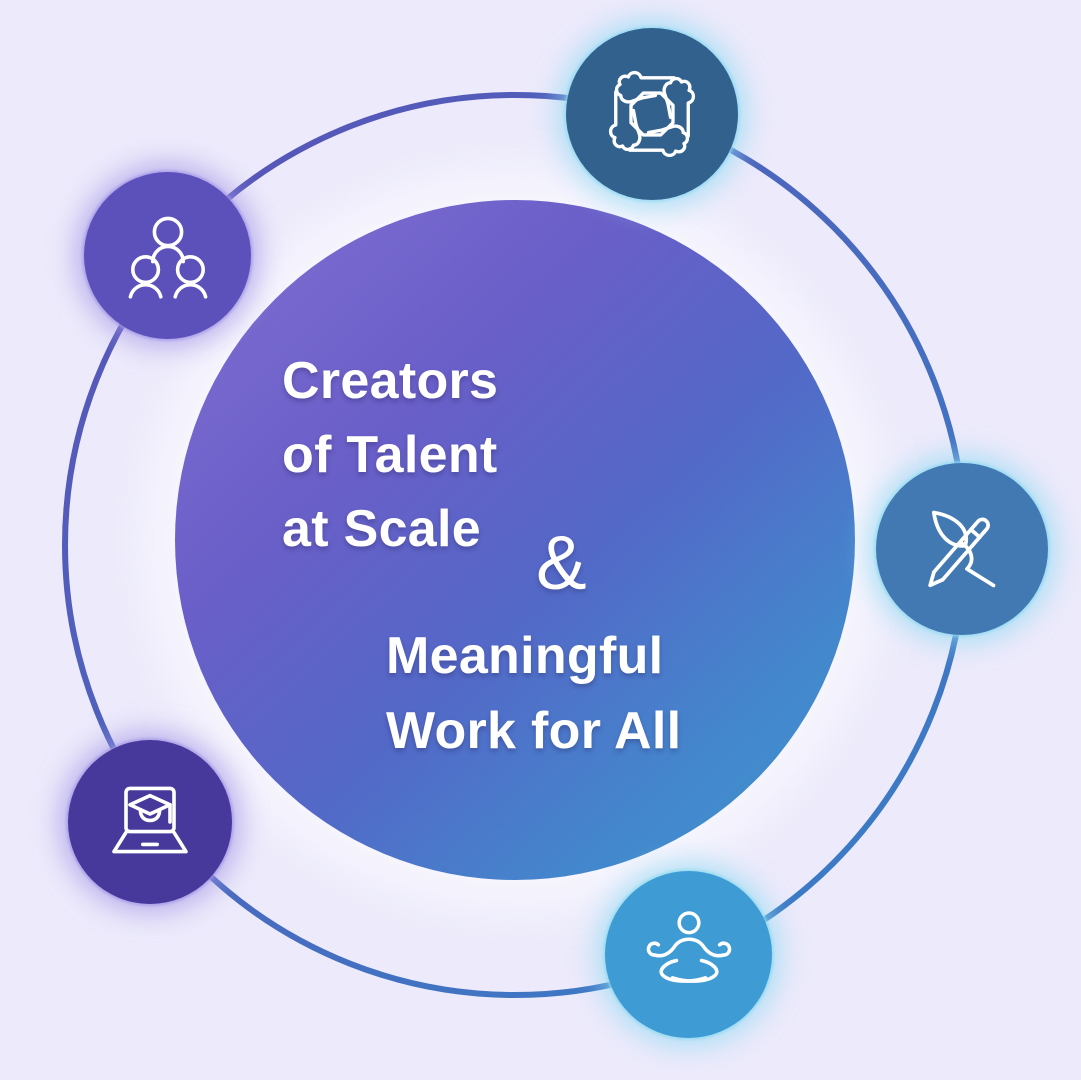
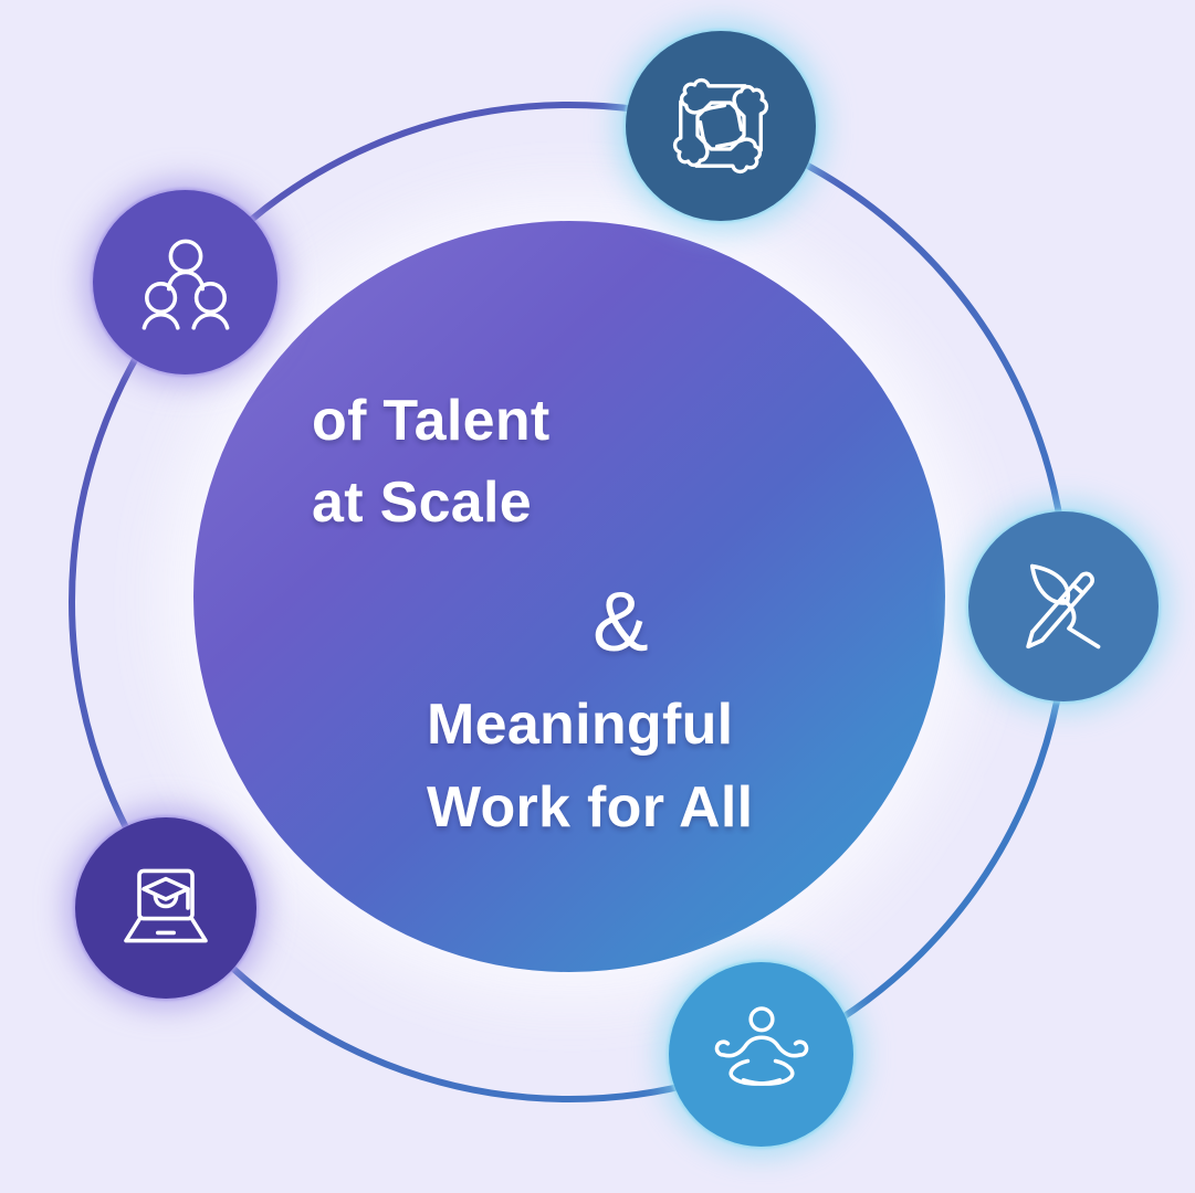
- Creators
  of Talent
  at Scale
  &
  Meaningful
  Work for All
